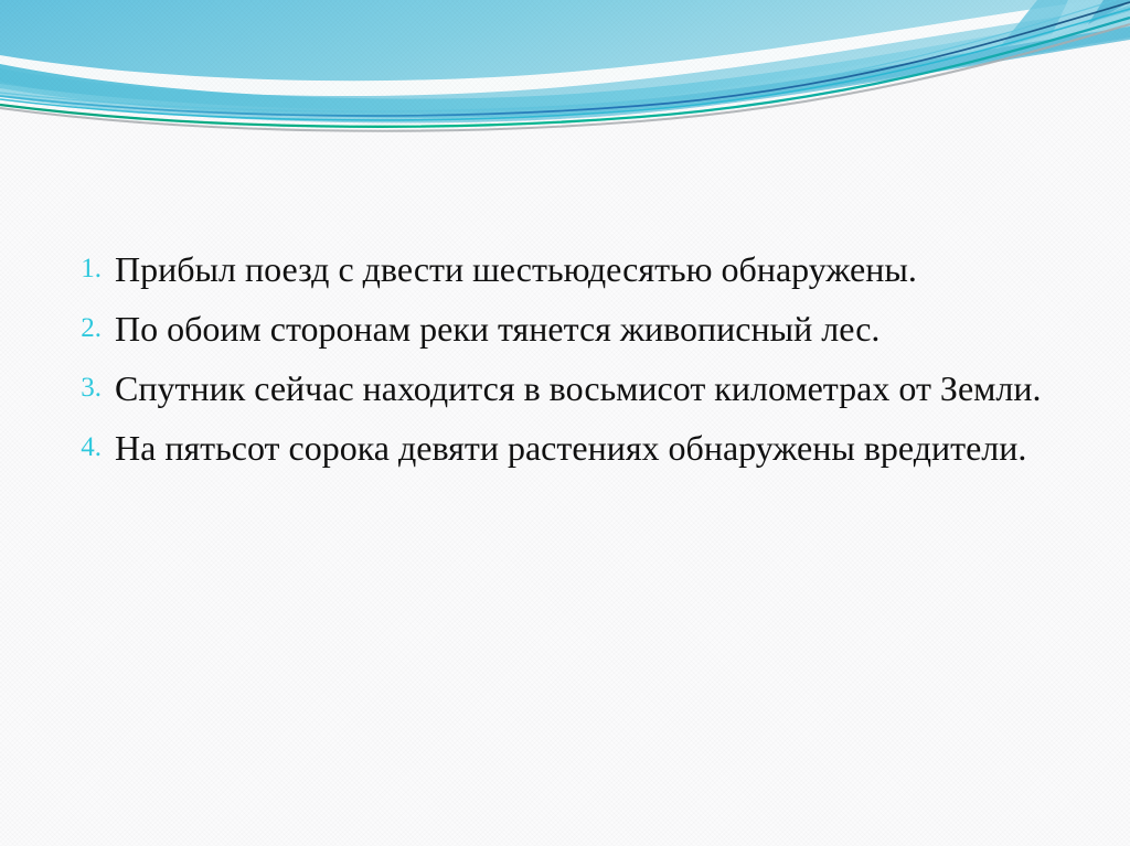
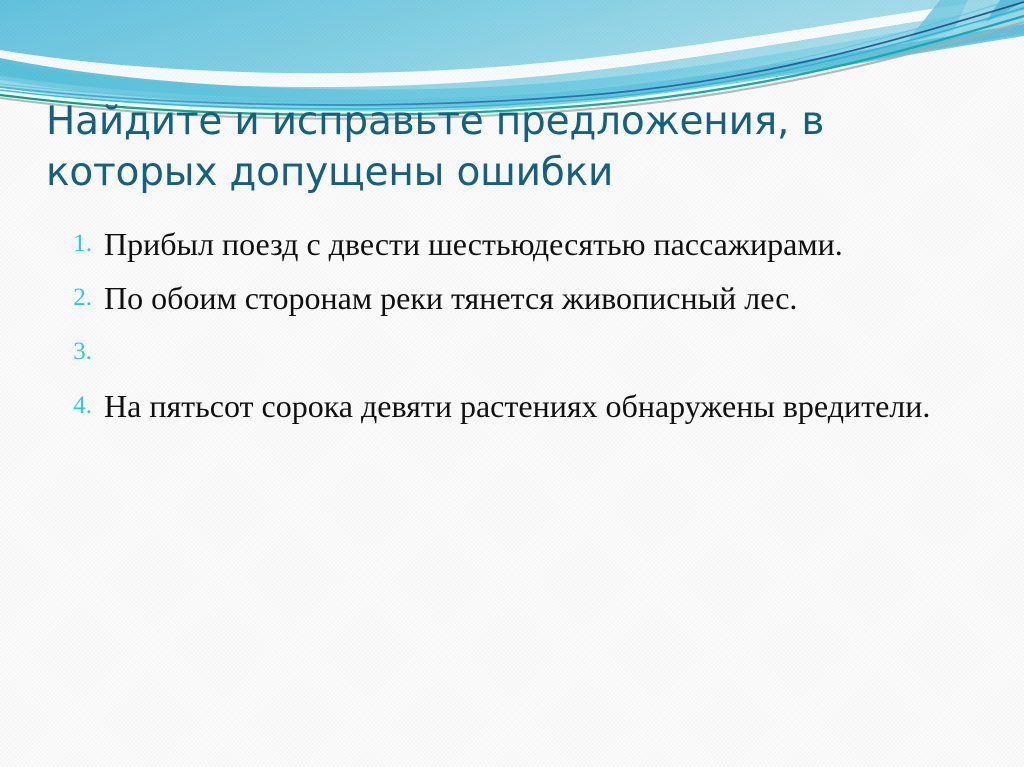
+ Найдите и исправьте предложения, в
+ которых допущены ошибки
  1.
- Прибыл поезд с двести шестьюдесятью обнаружены.
+ Прибыл поезд с двести шестьюдесятью пассажирами.
  2.
  По обоим сторонам реки тянется живописный лес.
  3.
- Спутник сейчас находится в восьмисот километрах от Земли.
  4.
  На пятьсот сорока девяти растениях обнаружены вредители.
